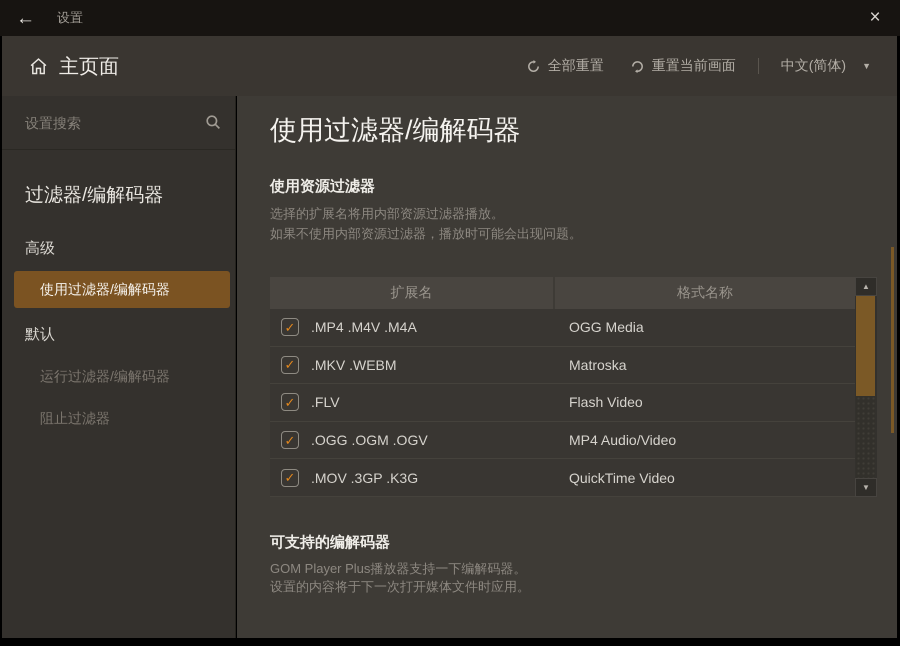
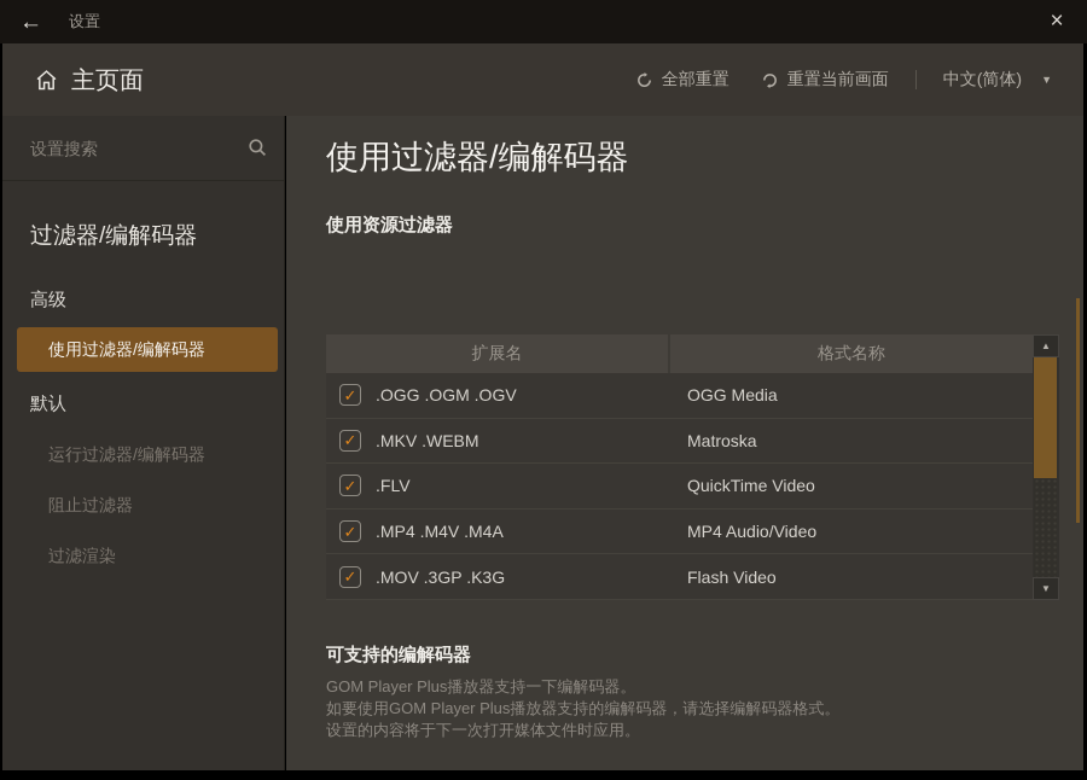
  ←
  设置
  ×
  主页面
  全部重置
  重置当前画面
  中文(简体)
  ▼
  设置搜索
  过滤器/编解码器
  高级
  使用过滤器/编解码器
  默认
  运行过滤器/编解码器
  阻止过滤器
+ 过滤渲染
  使用过滤器/编解码器
  使用资源过滤器
- 选择的扩展名将用内部资源过滤器播放。
- 如果不使用内部资源过滤器，播放时可能会出现问题。
  扩展名
  格式名称
  ✓
- .MP4 .M4V .M4A
+ .OGG .OGM .OGV
  OGG Media
  ✓
  .MKV .WEBM
  Matroska
  ✓
  .FLV
- Flash Video
+ QuickTime Video
  ✓
- .OGG .OGM .OGV
+ .MP4 .M4V .M4A
  MP4 Audio/Video
  ✓
  .MOV .3GP .K3G
- QuickTime Video
+ Flash Video
  ▲
  ▼
  可支持的编解码器
  GOM Player Plus播放器支持一下编解码器。
+ 如要使用GOM Player Plus播放器支持的编解码器，请选择编解码器格式。
  设置的内容将于下一次打开媒体文件时应用。
